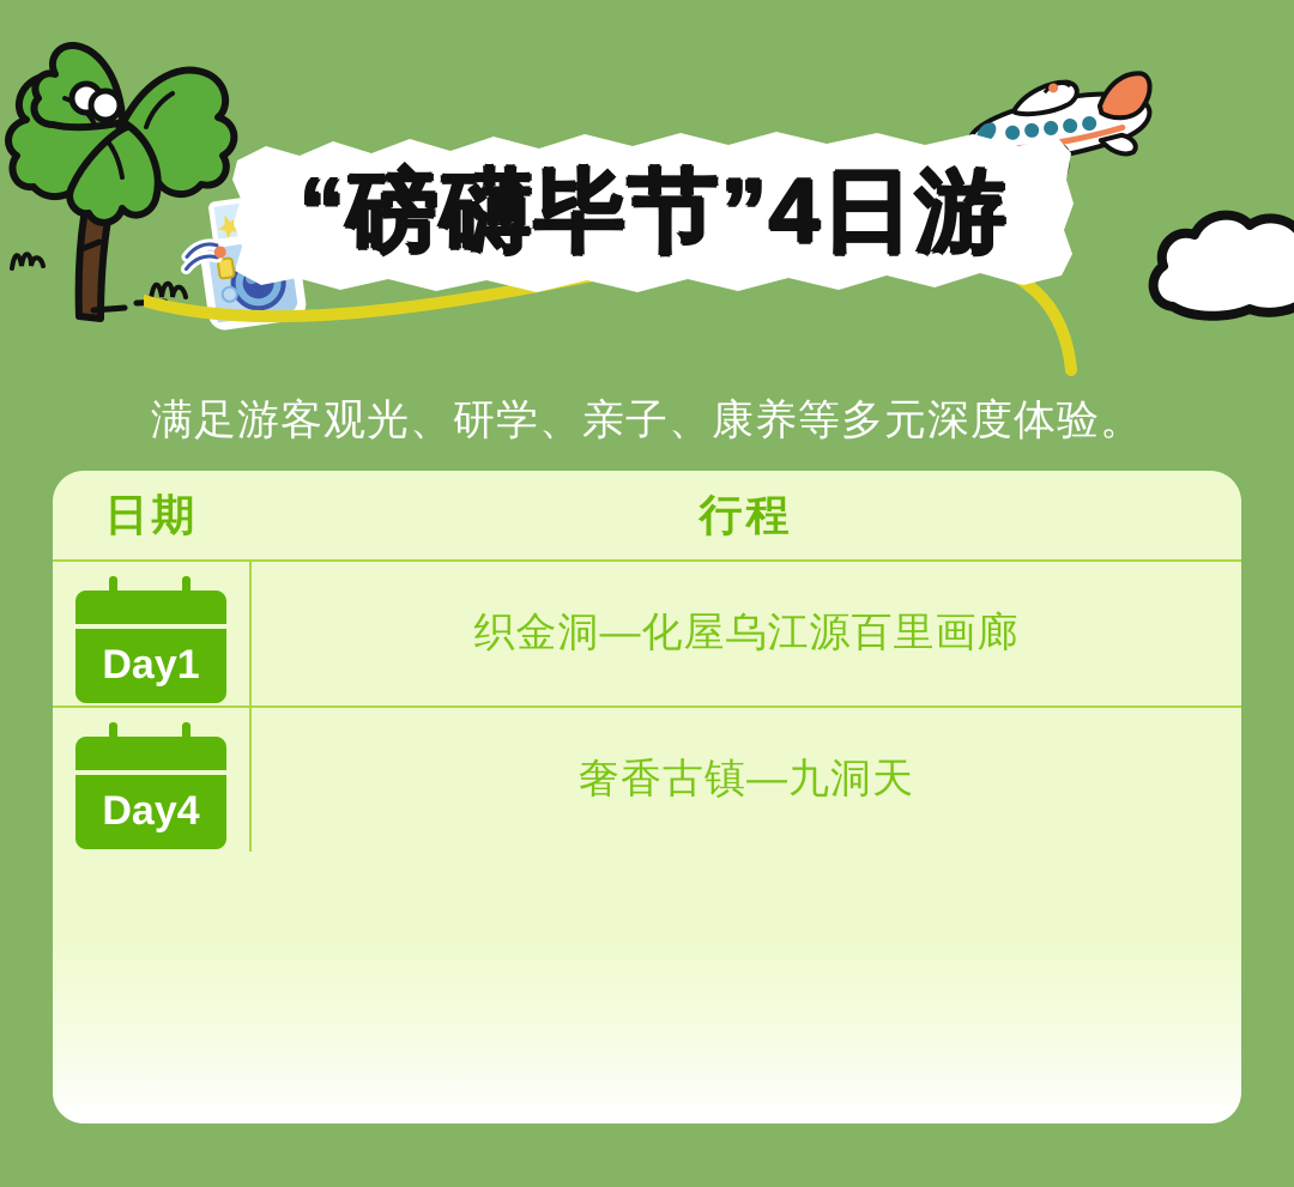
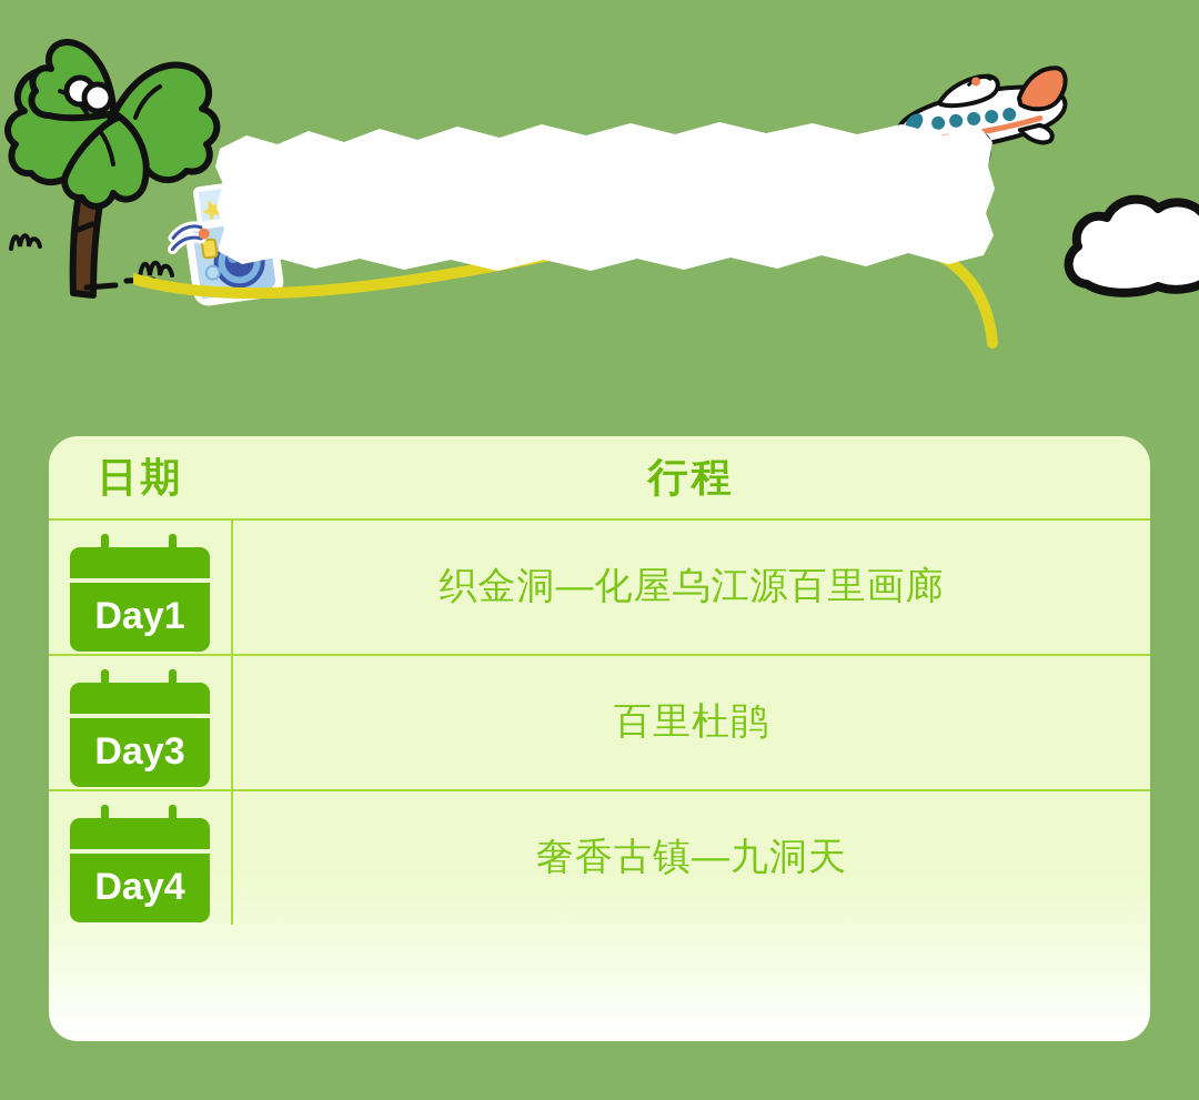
- “磅礴毕节”4日游
- 满足游客观光、研学、亲子、康养等多元深度体验。
  日期	行程
  Day1	织金洞—化屋乌江源百里画廊
+ Day3	百里杜鹃
  Day4	奢香古镇—九洞天
